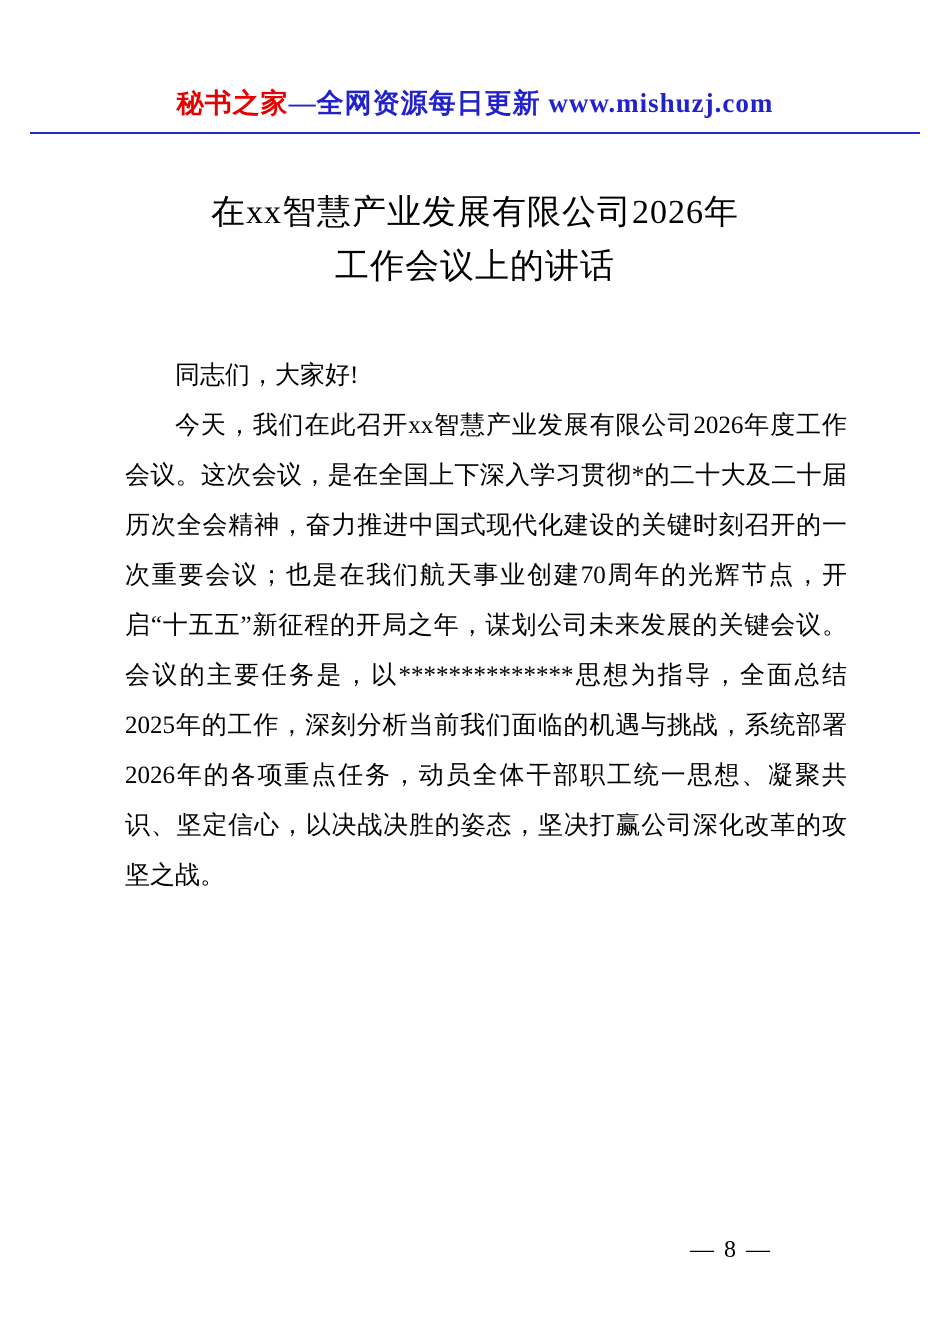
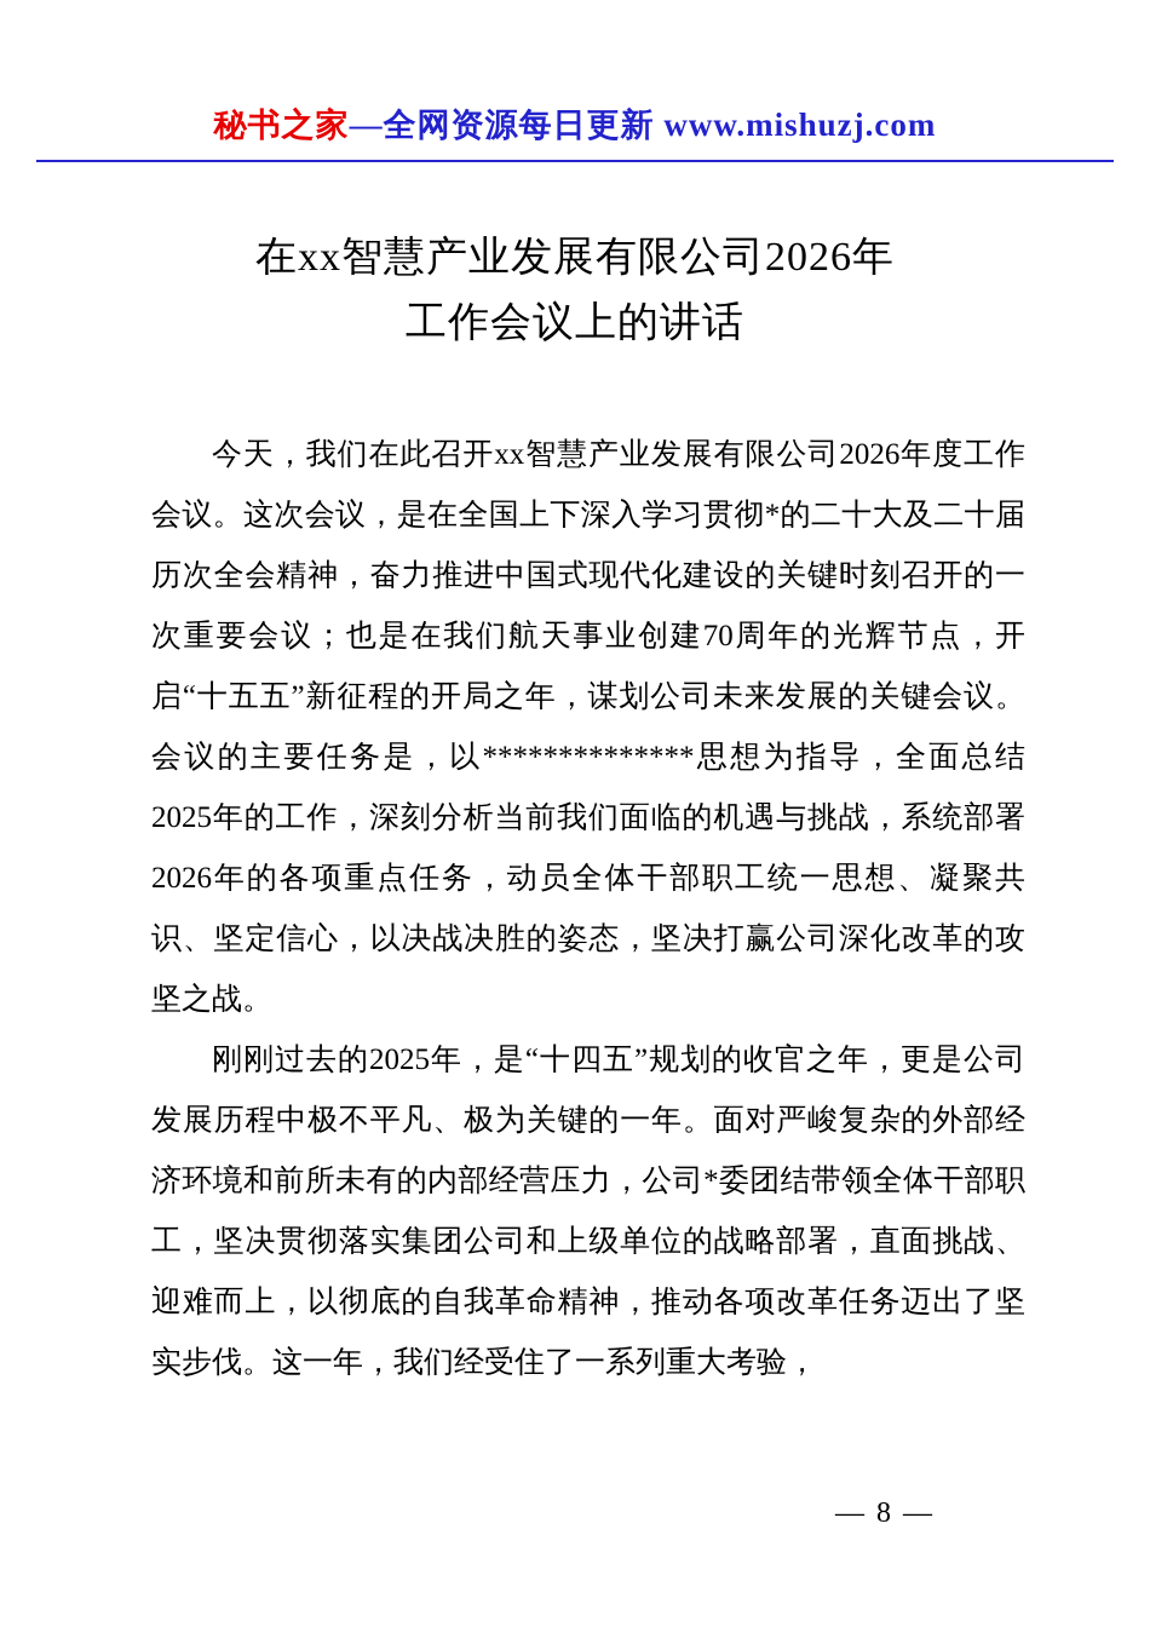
  秘书之家—全网资源每日更新 www.mishuzj.com
  在xx智慧产业发展有限公司2026年
  工作会议上的讲话
- 同志们，大家好!
  今天，我们在此召开xx智慧产业发展有限公司2026年度工作会议。这次会议，是在全国上下深入学习贯彻*的二十大及二十届历次全会精神，奋力推进中国式现代化建设的关键时刻召开的一次重要会议；也是在我们航天事业创建70周年的光辉节点，开启“十五五”新征程的开局之年，谋划公司未来发展的关键会议。会议的主要任务是，以**************思想为指导，全面总结2025年的工作，深刻分析当前我们面临的机遇与挑战，系统部署2026年的各项重点任务，动员全体干部职工统一思想、凝聚共识、坚定信心，以决战决胜的姿态，坚决打赢公司深化改革的攻坚之战。
+ 刚刚过去的2025年，是“十四五”规划的收官之年，更是公司发展历程中极不平凡、极为关键的一年。面对严峻复杂的外部经济环境和前所未有的内部经营压力，公司*委团结带领全体干部职工，坚决贯彻落实集团公司和上级单位的战略部署，直面挑战、迎难而上，以彻底的自我革命精神，推动各项改革任务迈出了坚实步伐。这一年，我们经受住了一系列重大考验，
  — 8 —
